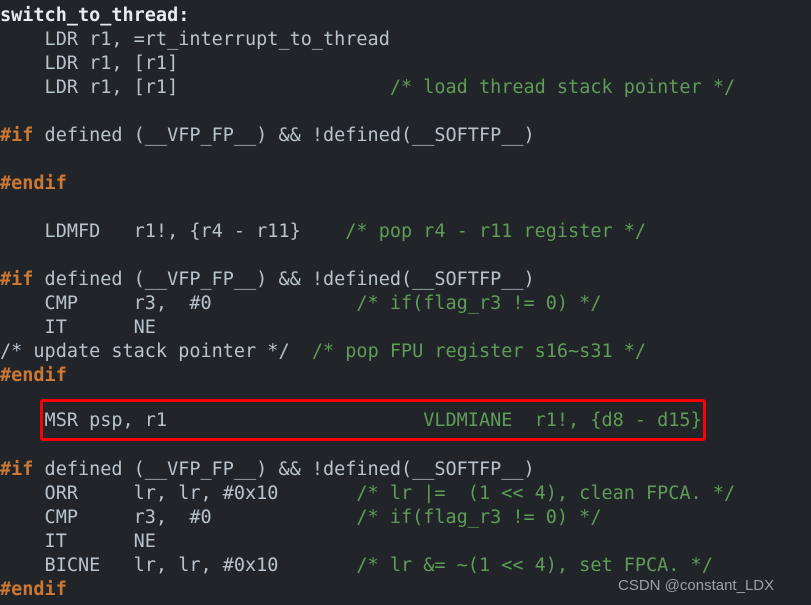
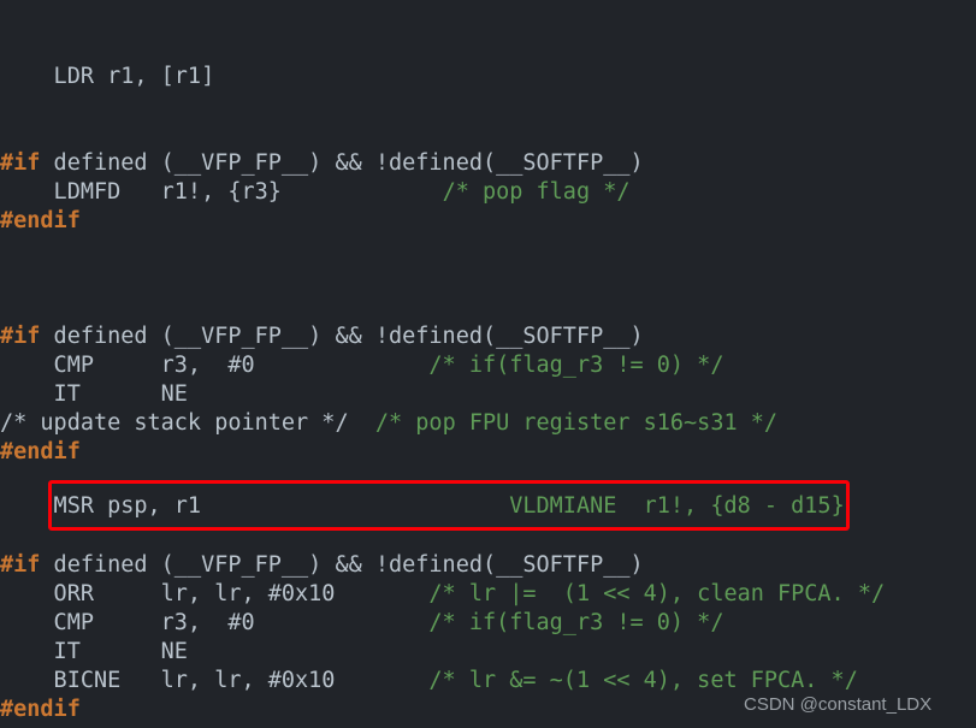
- switch_to_thread:
- LDR r1, =rt_interrupt_to_thread
  LDR r1, [r1]
- LDR r1, [r1] /* load thread stack pointer */
  #if defined (__VFP_FP__) && !defined(__SOFTFP__)
+ LDMFD r1!, {r3} /* pop flag */
  #endif
- LDMFD r1!, {r4 - r11} /* pop r4 - r11 register */
  #if defined (__VFP_FP__) && !defined(__SOFTFP__)
  CMP r3, #0 /* if(flag_r3 != 0) */
  IT NE
  /* update stack pointer */ /* pop FPU register s16~s31 */
  #endif
  MSR psp, r1 VLDMIANE r1!, {d8 - d15}
  #if defined (__VFP_FP__) && !defined(__SOFTFP__)
  ORR lr, lr, #0x10 /* lr |= (1 << 4), clean FPCA. */
  CMP r3, #0 /* if(flag_r3 != 0) */
  IT NE
  BICNE lr, lr, #0x10 /* lr &= ~(1 << 4), set FPCA. */
  #endif
  CSDN @constant_LDX
